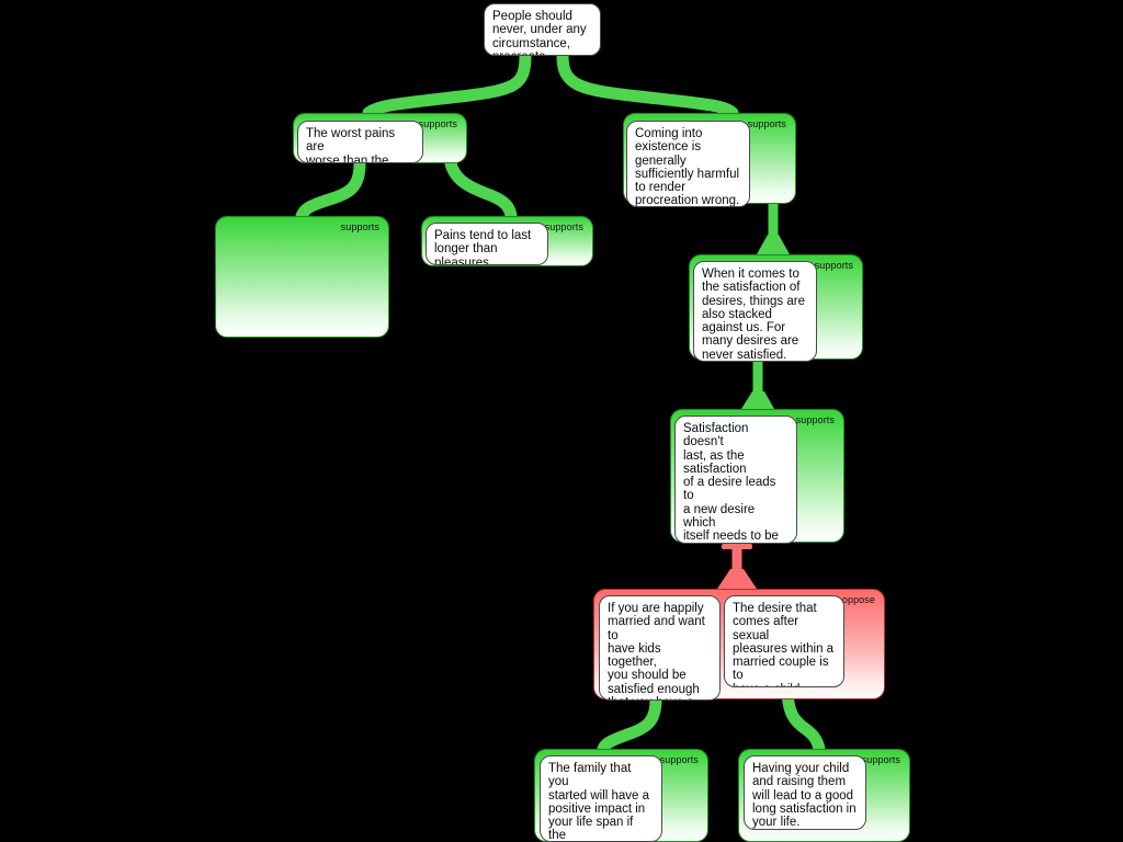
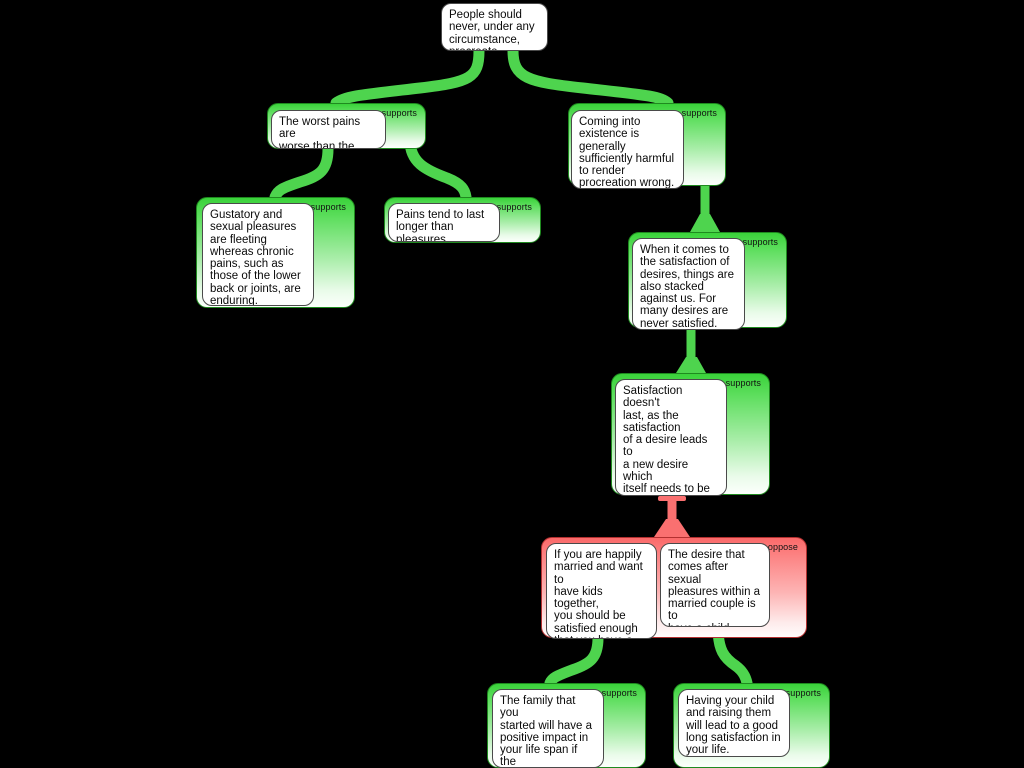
  People should
  never, under any
  circumstance,
  upports
  The worst pains are
  worse than the
  supports
  Coming into
  existence is
  generally
  sufficiently harmful
  to render
  procreation wrong.
  supports
+ Gustatory and
+ sexual pleasures
+ are fleeting
+ whereas chronic
+ pains, such as
+ those of the lower
+ back or joints, are
+ enduring.
  supports
  Pains tend to last
  longer than
  pleasures.
  supports
  When it comes to
  the satisfaction of
  desires, things are
  also stacked
  against us. For
  many desires are
  never satisfied.
  supports
  Satisfaction doesn't
  last, as the
  satisfaction
  of a desire leads to
  a new desire which
  itself needs to be
  oppose
  If you are happily
  married and want to
  have kids together,
  you should be
  satisfied enough
  The desire that
  comes after sexual
  pleasures within a
  married couple is to
  supports
  The family that you
  started will have a
  positive impact in
  your life span if the
  upports
  Having your child
  and raising them
  will lead to a good
  long satisfaction in
  your life.
